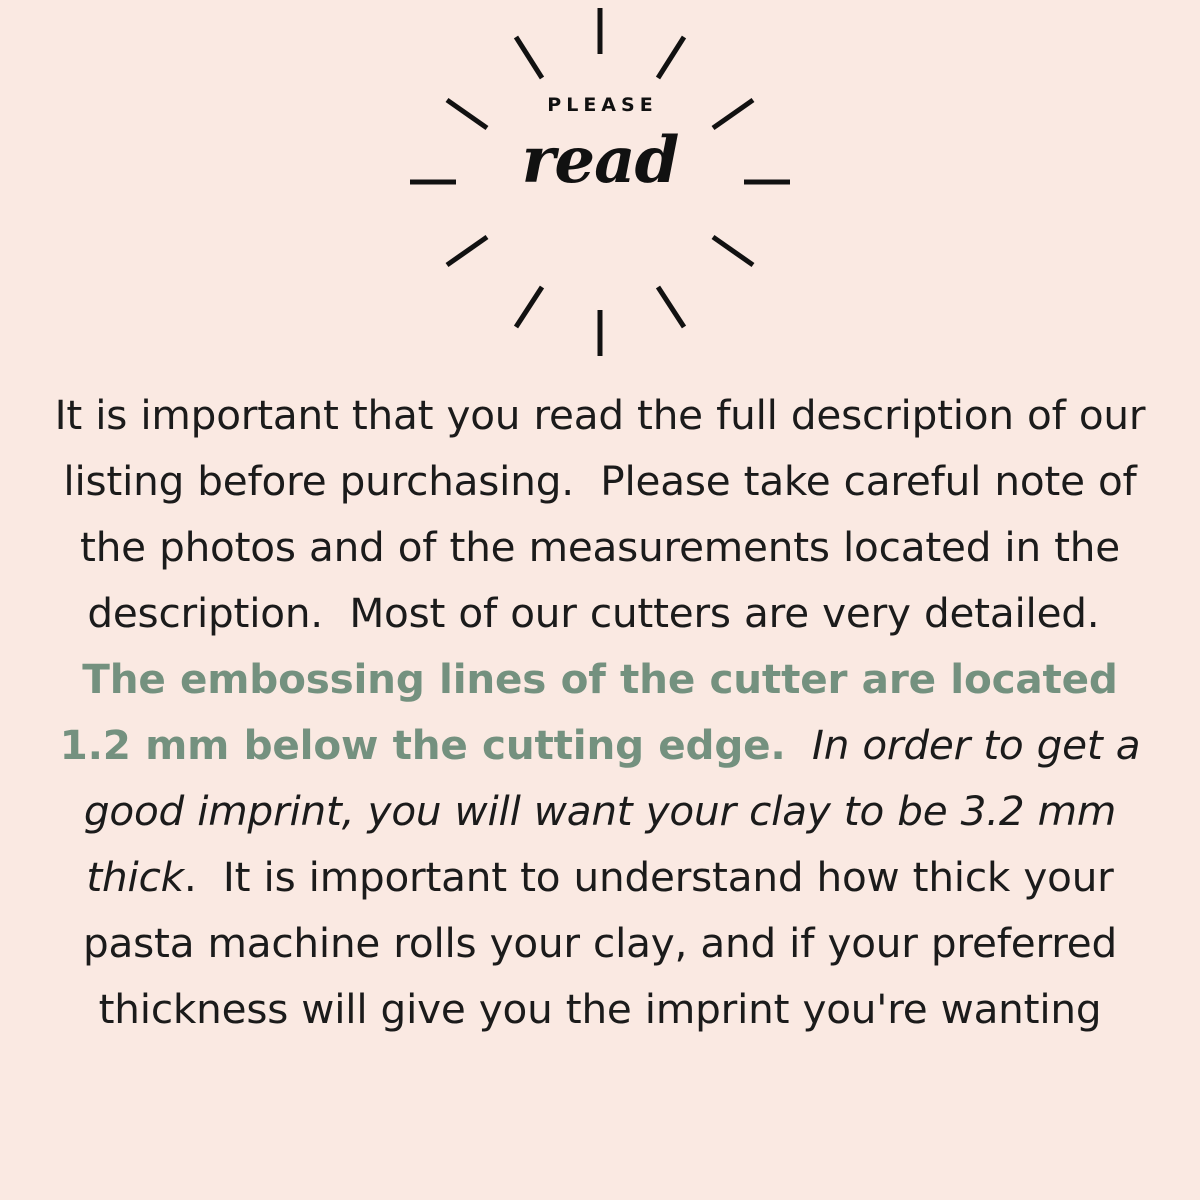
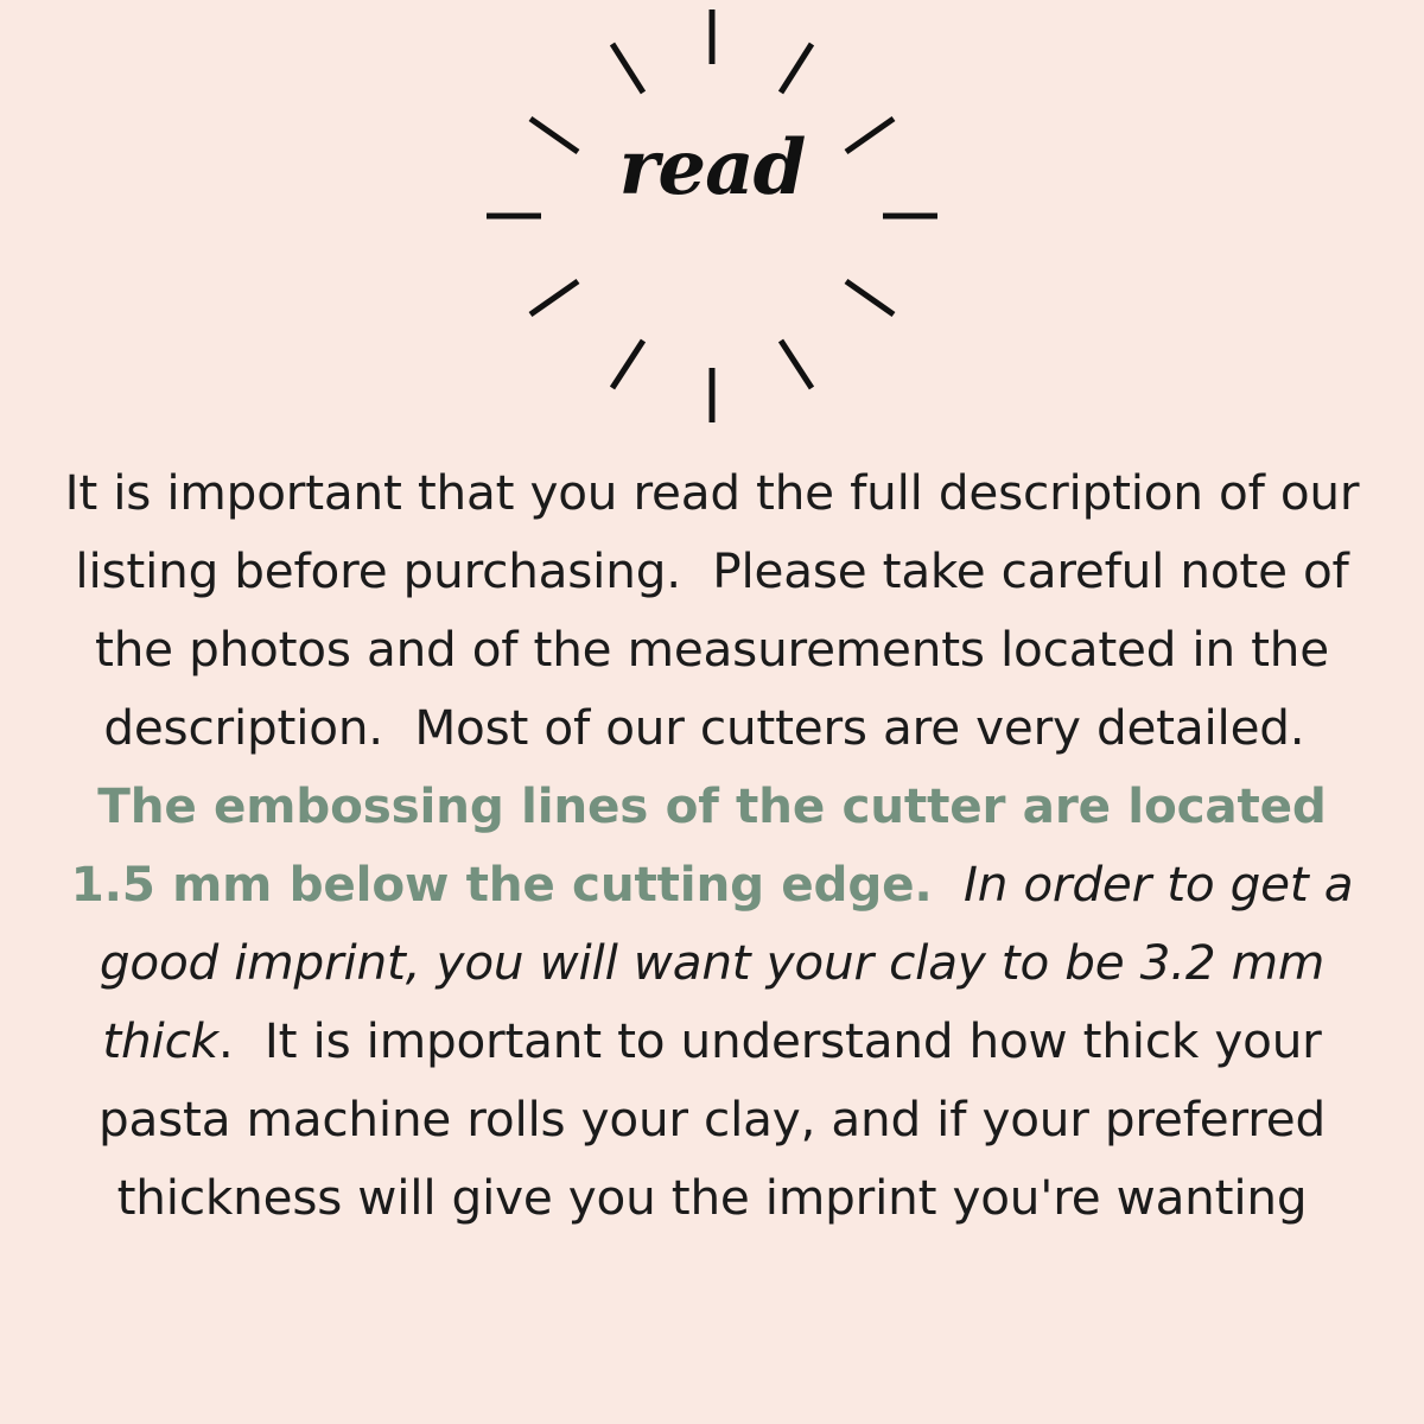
- PLEASE
  read
- It is important that you read the full description of our listing before purchasing. Please take careful note of the photos and of the measurements located in the description. Most of our cutters are very detailed. The embossing lines of the cutter are located 1.2 mm below the cutting edge. In order to get a good imprint, you will want your clay to be 3.2 mm thick. It is important to understand how thick your pasta machine rolls your clay, and if your preferred thickness will give you the imprint you're wanting
+ It is important that you read the full description of our listing before purchasing. Please take careful note of the photos and of the measurements located in the description. Most of our cutters are very detailed. The embossing lines of the cutter are located 1.5 mm below the cutting edge. In order to get a good imprint, you will want your clay to be 3.2 mm thick. It is important to understand how thick your pasta machine rolls your clay, and if your preferred thickness will give you the imprint you're wanting
